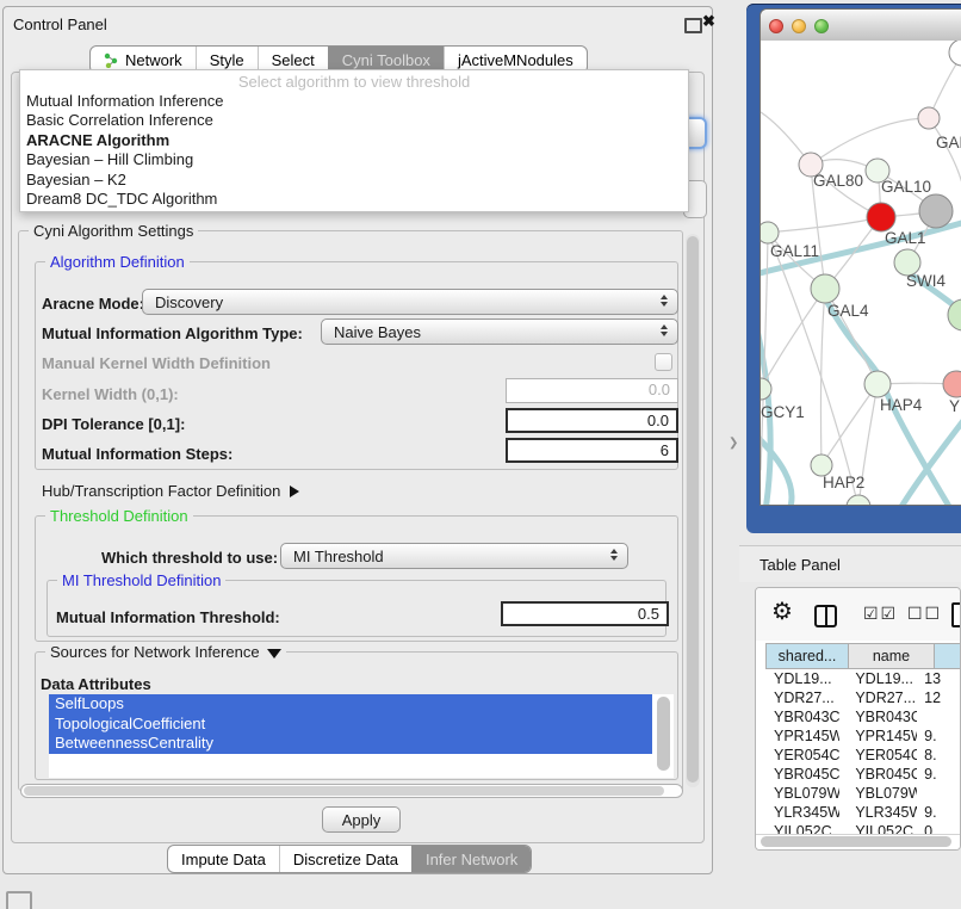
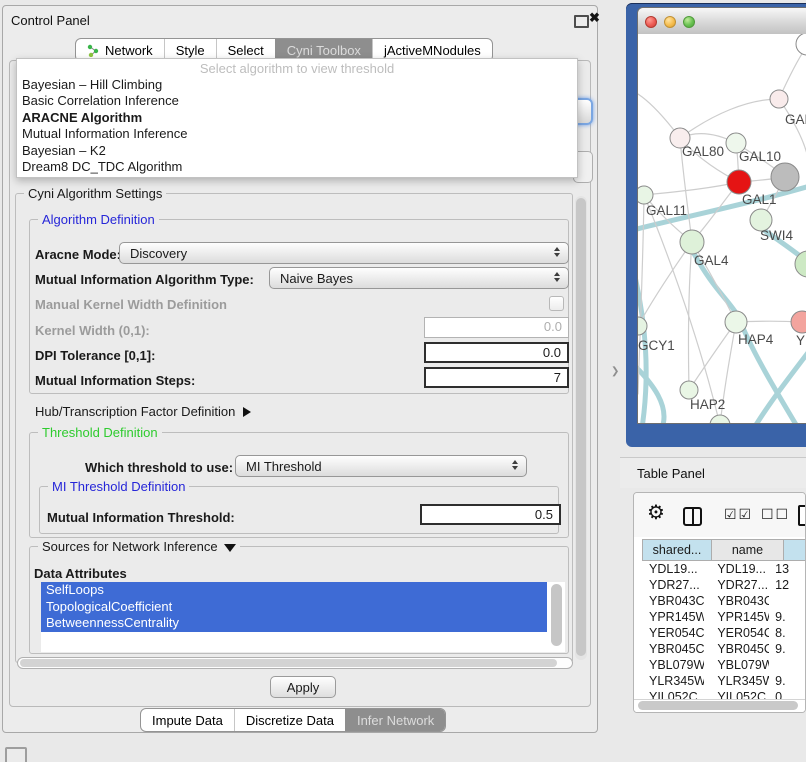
  Control Panel
  ✖
  Network
  Style
  Select
  Cyni Toolbox
  jActiveMNodules
  Select algorithm to view threshold
- Mutual Information Inference
+ Bayesian – Hill Climbing
  Basic Correlation Inference
  ARACNE Algorithm
- Bayesian – Hill Climbing
+ Mutual Information Inference
  Bayesian – K2
  Dream8 DC_TDC Algorithm
  Cyni Algorithm Settings
  Algorithm Definition
  Aracne Mode
  Discovery
  Mutual Information Algorithm Type:
  Naive Bayes
  Manual Kernel Width Definition
  Kernel Width (0,1):
  0.0
  DPI Tolerance [0,1]:
  0.0
  Mutual Information Steps:
- 6
+ 7
  Hub/Transcription Factor Definition
  Threshold Definition
  Which threshold to use:
  MI Threshold
  MI Threshold Definition
  Mutual Information Threshold:
  0.5
  Sources for Network Inference
  Data Attributes
  SelfLoops
  TopologicalCoefficient
  BetweennessCentrality
  Apply
  Impute Data
  Discretize Data
  Infer Network
  GAL80
  GAL10
  GAL1
  GAL11
  SWI4
  GAL4
  GCY1
  HAP4
  Y
  HAP2
  ❯
  Table Panel
  ⚙
  ☑☑
  ☐☐
  shared...
  name
  YDL19...
  YDL19...
  13
  YDR27...
  YDR27...
  12
  YBR043C
  YBR043C
  YPR145W
  YPR145
  9.
  YER054C
  YER054C
  8.
  YBR045C
  YBR045C
  9.
  YBL079W
  YBL079W
  YLR345W
  YLR345W
  9.
  YIL052C
  YIL052C
  0.
